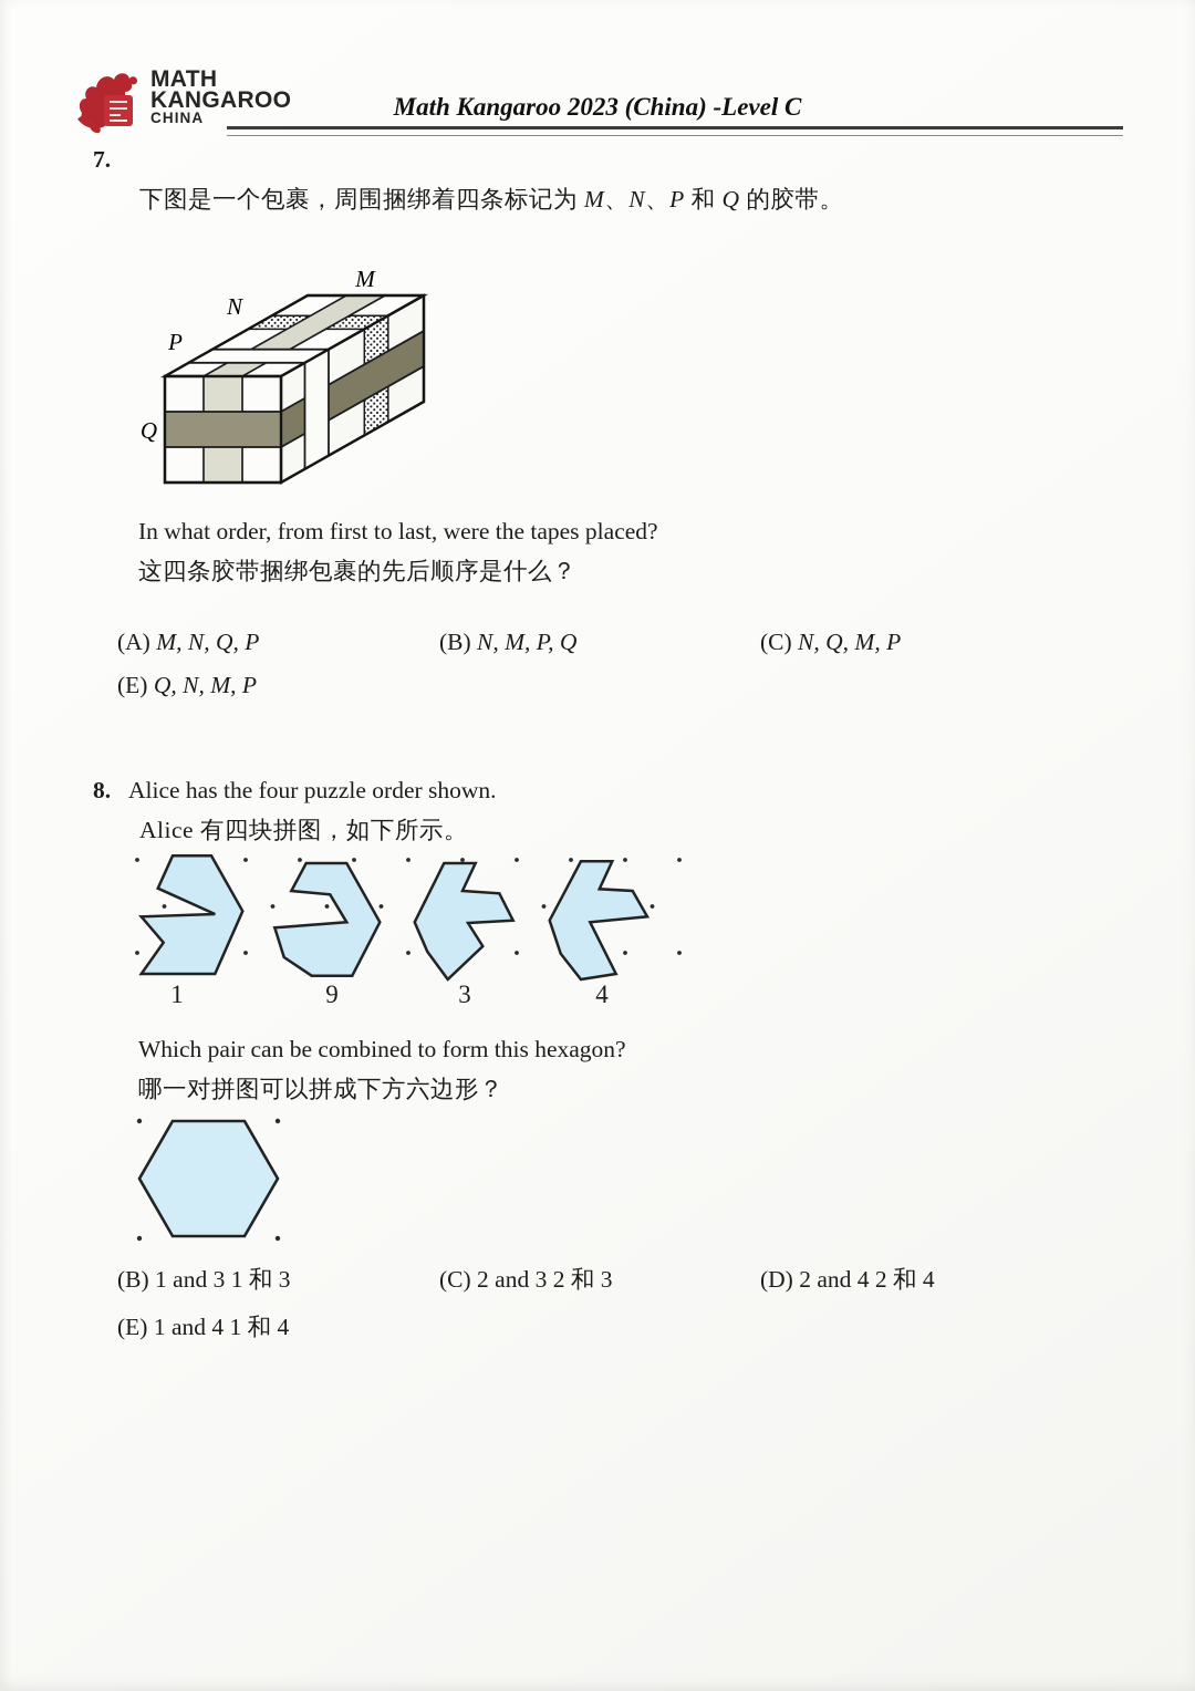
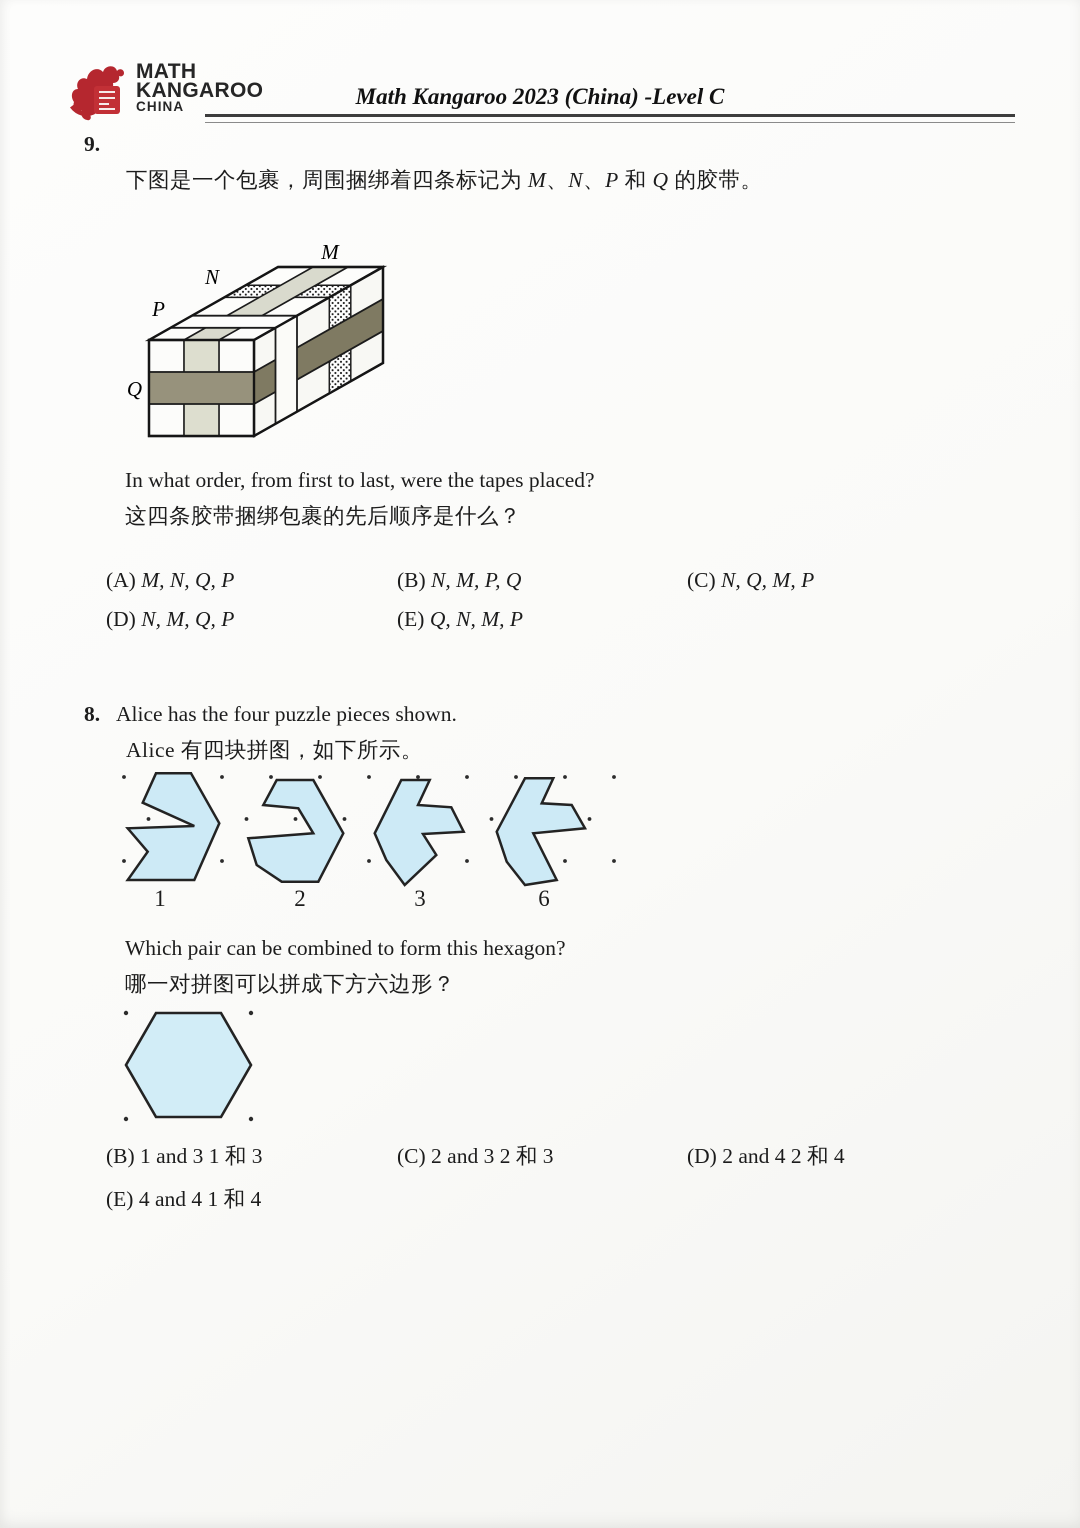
  MATH
  KANGAROO
  CHINA
  Math Kangaroo 2023 (China) -Level C
- 7.
+ 9.
  下图是一个包裹，周围捆绑着四条标记为 M、N、P 和 Q 的胶带。
  M
  N
  P
  Q
  In what order, from first to last, were the tapes placed?
  这四条胶带捆绑包裹的先后顺序是什么？
  (A) M, N, Q, P
  (B) N, M, P, Q
  (C) N, Q, M, P
+ (D) N, M, Q, P
  (E) Q, N, M, P
  8.
- Alice has the four puzzle order shown.
+ Alice has the four puzzle pieces shown.
  Alice 有四块拼图，如下所示。
  1
- 9
+ 2
  3
- 4
+ 6
  Which pair can be combined to form this hexagon?
  哪一对拼图可以拼成下方六边形？
  (B) 1 and 3 1 和 3
  (C) 2 and 3 2 和 3
  (D) 2 and 4 2 和 4
- (E) 1 and 4 1 和 4
+ (E) 4 and 4 1 和 4
